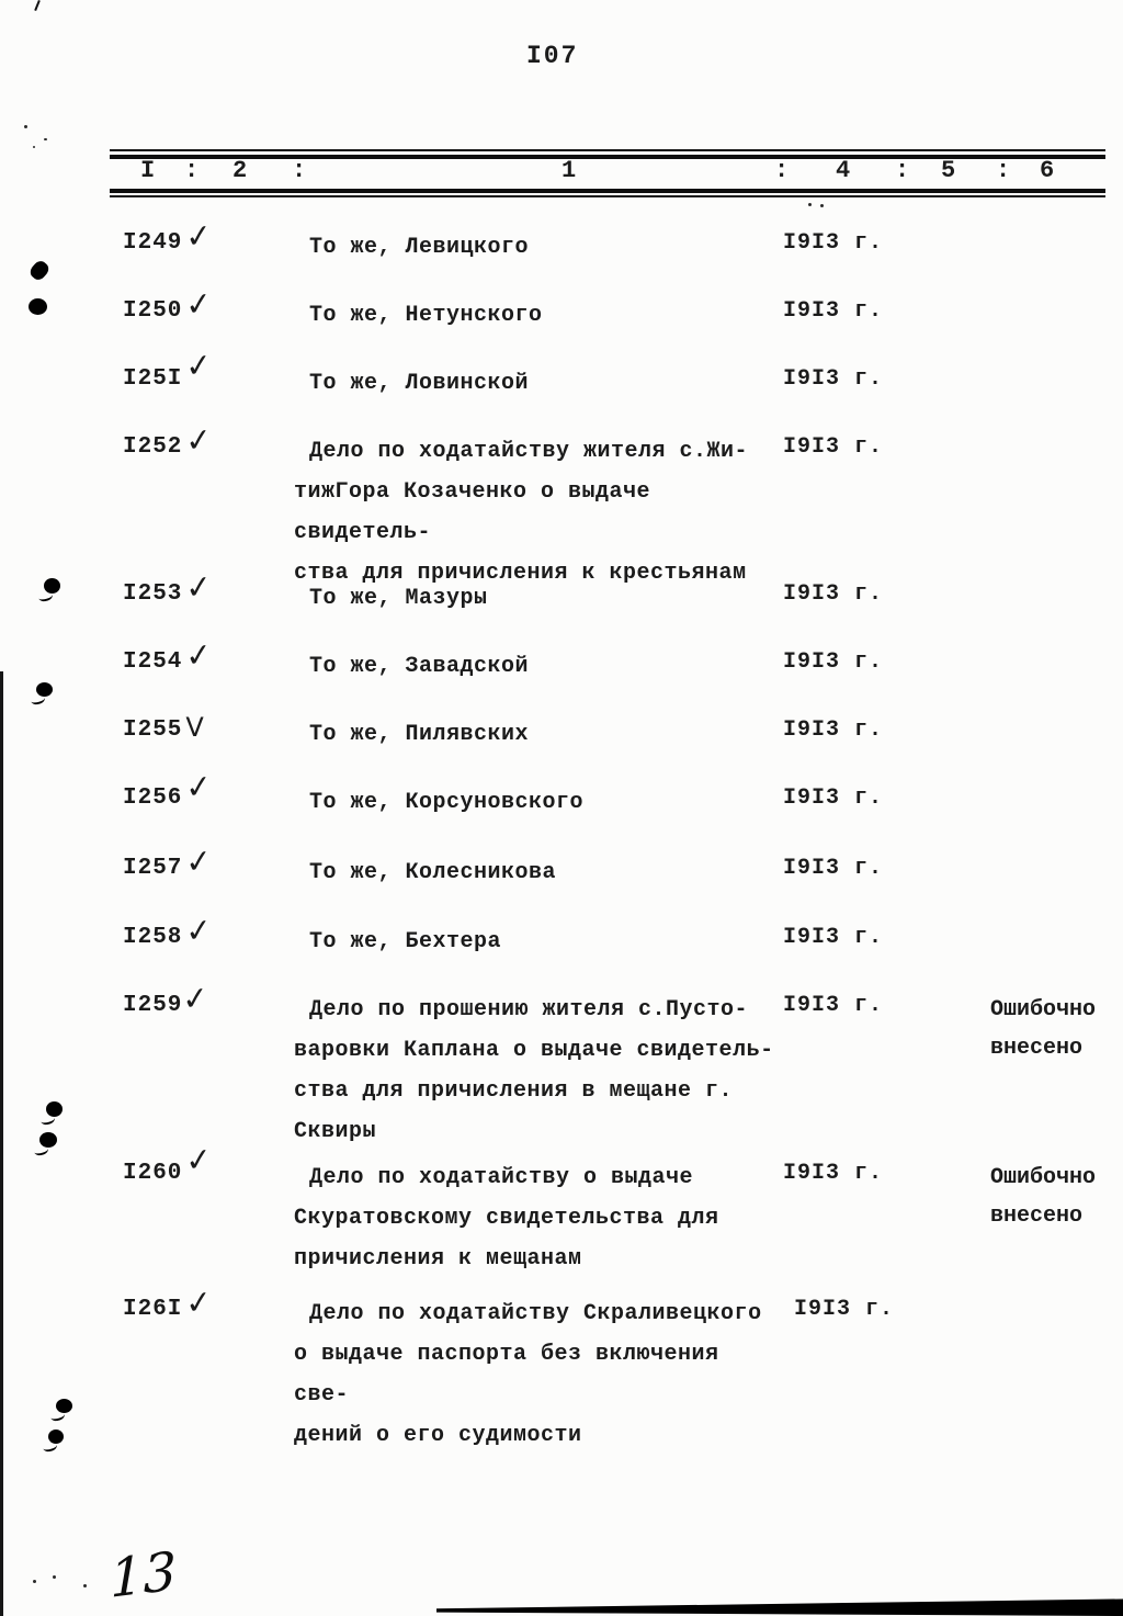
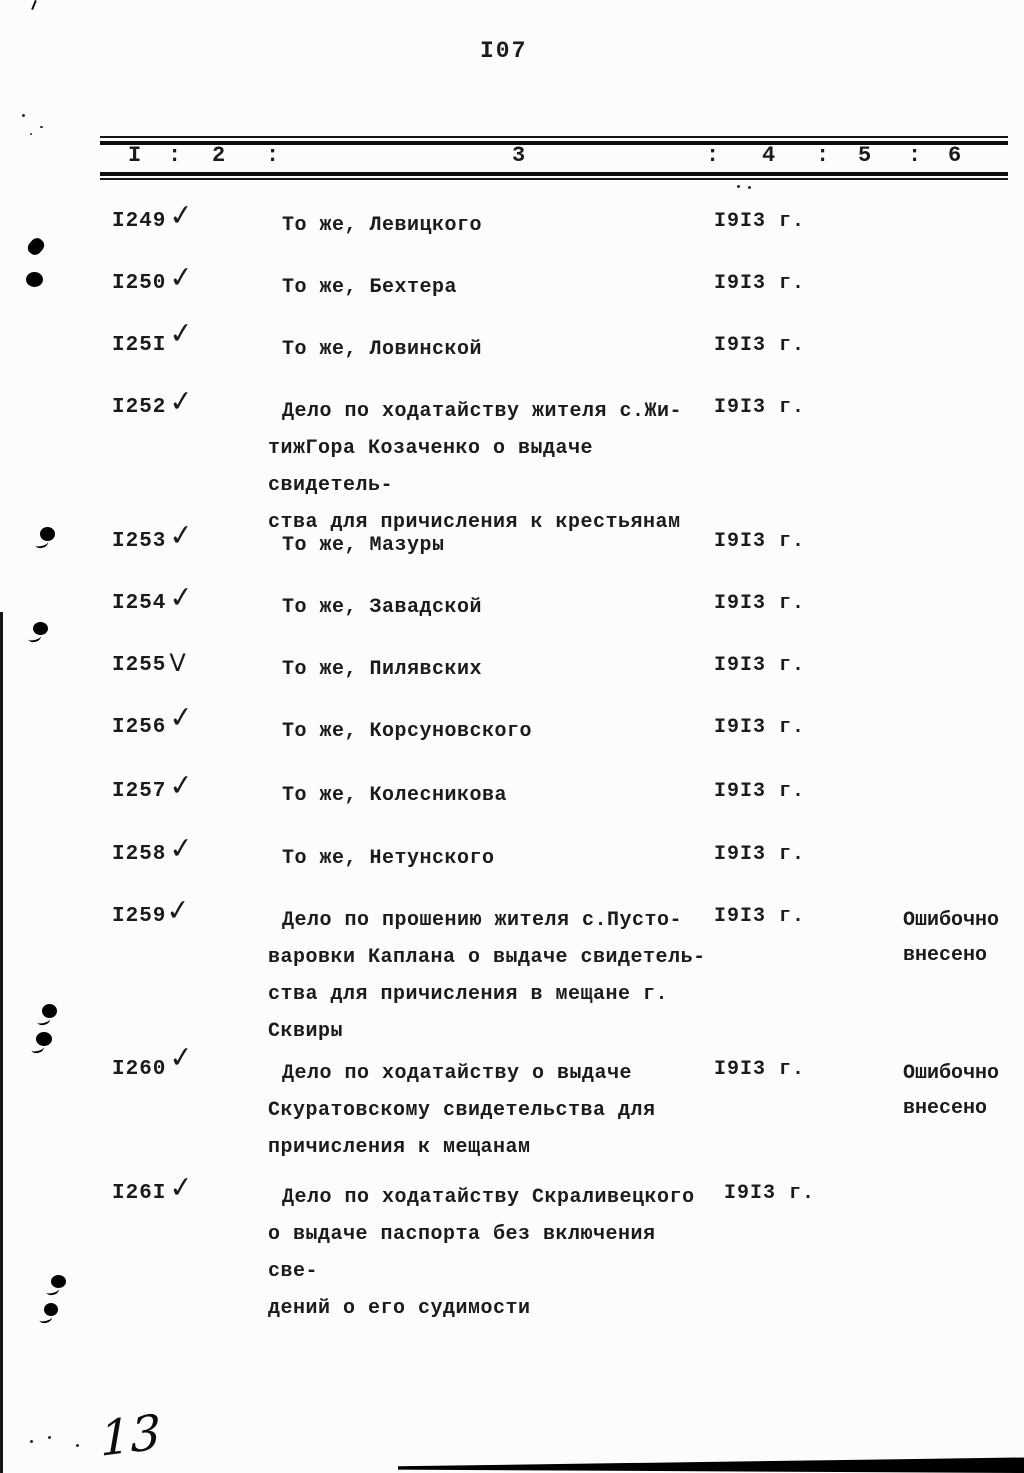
  I07
  I
  :
  2
  :
- 1
+ 3
  :
  4
  :
  5
  :
  6
  I249
  То же, Левицкого
  I9I3 г.
  I250
- То же, Нетунского
+ То же, Бехтера
  I9I3 г.
  I25I
  То же, Ловинской
  I9I3 г.
  I252
  Дело по ходатайству жителя с.Жи-
  тижГора Козаченко о выдаче свидетель-
  ства для причисления к крестьянам
  I9I3 г.
  I253
  То же, Мазуры
  I9I3 г.
  I254
  То же, Завадской
  I9I3 г.
  I255
  V
  То же, Пилявских
  I9I3 г.
  I256
  То же, Корсуновского
  I9I3 г.
  I257
  То же, Колесникова
  I9I3 г.
  I258
- То же, Бехтера
+ То же, Нетунского
  I9I3 г.
  I259
  Дело по прошению жителя с.Пусто-
  варовки Каплана о выдаче свидетель-
  ства для причисления в мещане г.
  Сквиры
  I9I3 г.
  Ошибочно внесено
  I260
  Дело по ходатайству о выдаче
  Скуратовскому свидетельства для
  причисления к мещанам
  I9I3 г.
  Ошибочно внесено
  I26I
  Дело по ходатайству Скраливецкого
  о выдаче паспорта без включения све-
  дений о его судимости
  I9I3 г.
